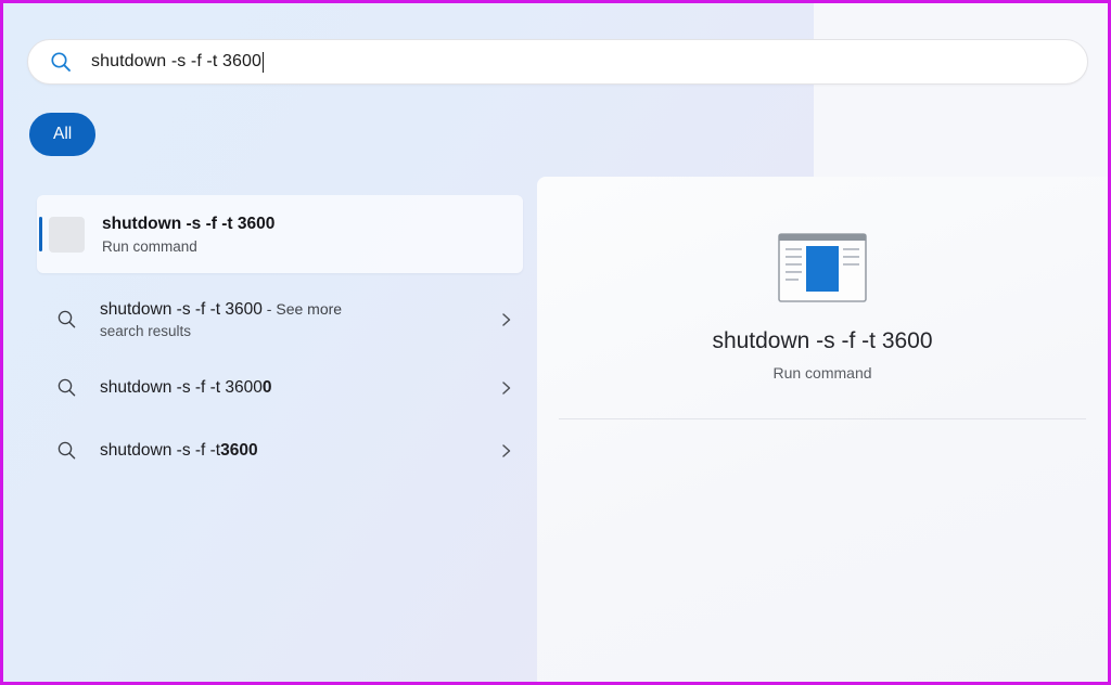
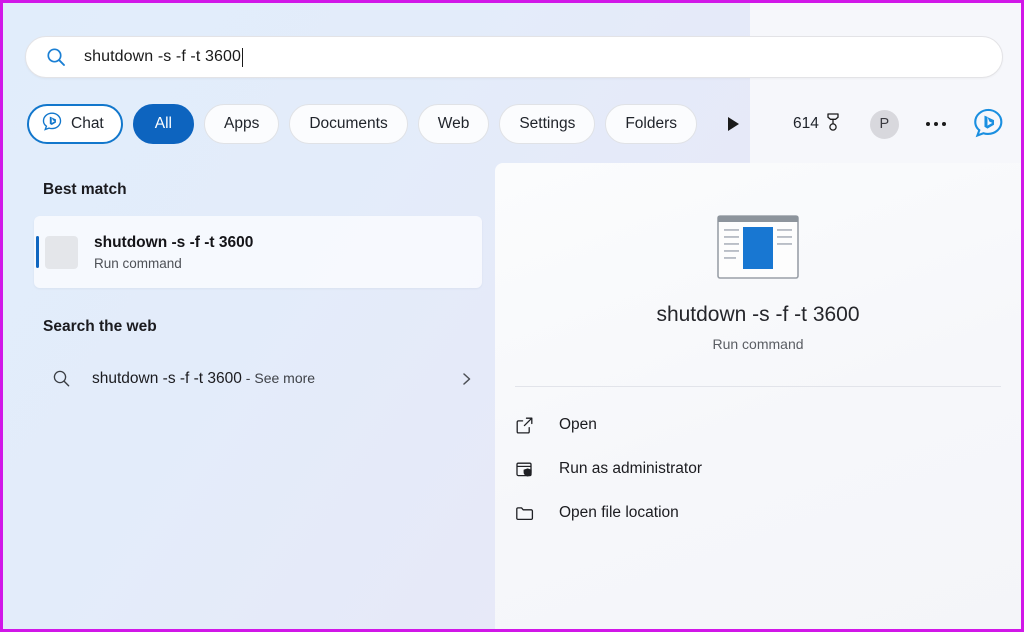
  shutdown -s -f -t 3600
+ Chat
  All
+ Apps
+ Documents
+ Web
+ Settings
+ Folders
+ 614
+ P
+ Best match
  shutdown -s -f -t 3600
  Run command
+ Search the web
  shutdown -s -f -t 3600 - See more
- search results
- shutdown -s -f -t 36000
- shutdown -s -f -t3600
  shutdown -s -f -t 3600
  Run command
+ Open
+ Run as administrator
+ Open file location
